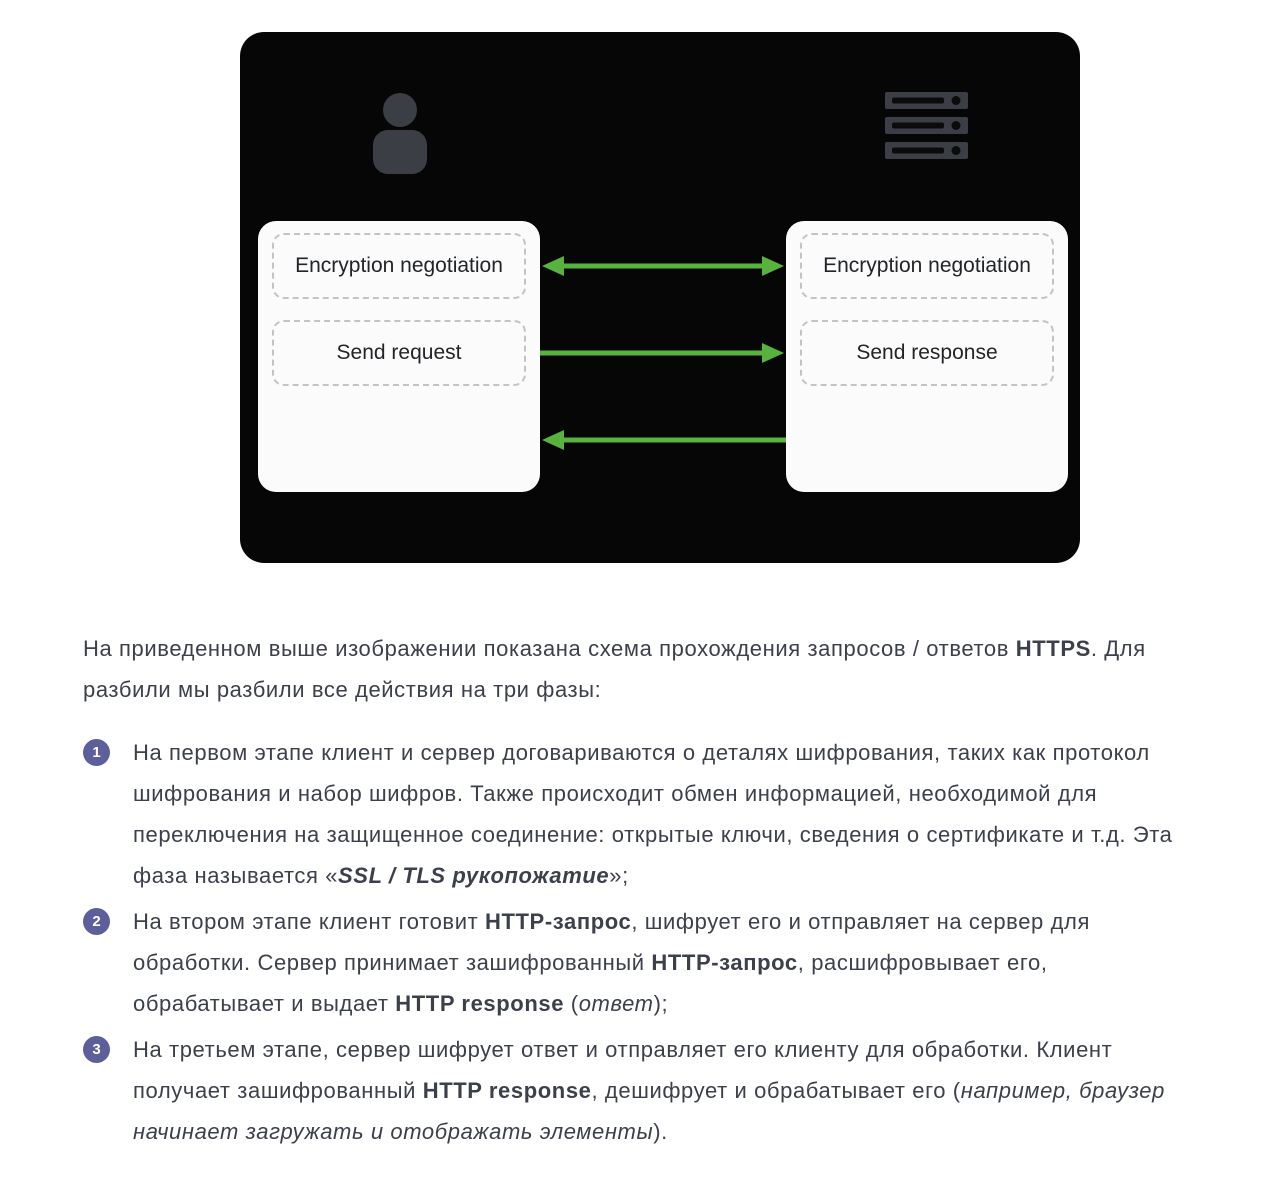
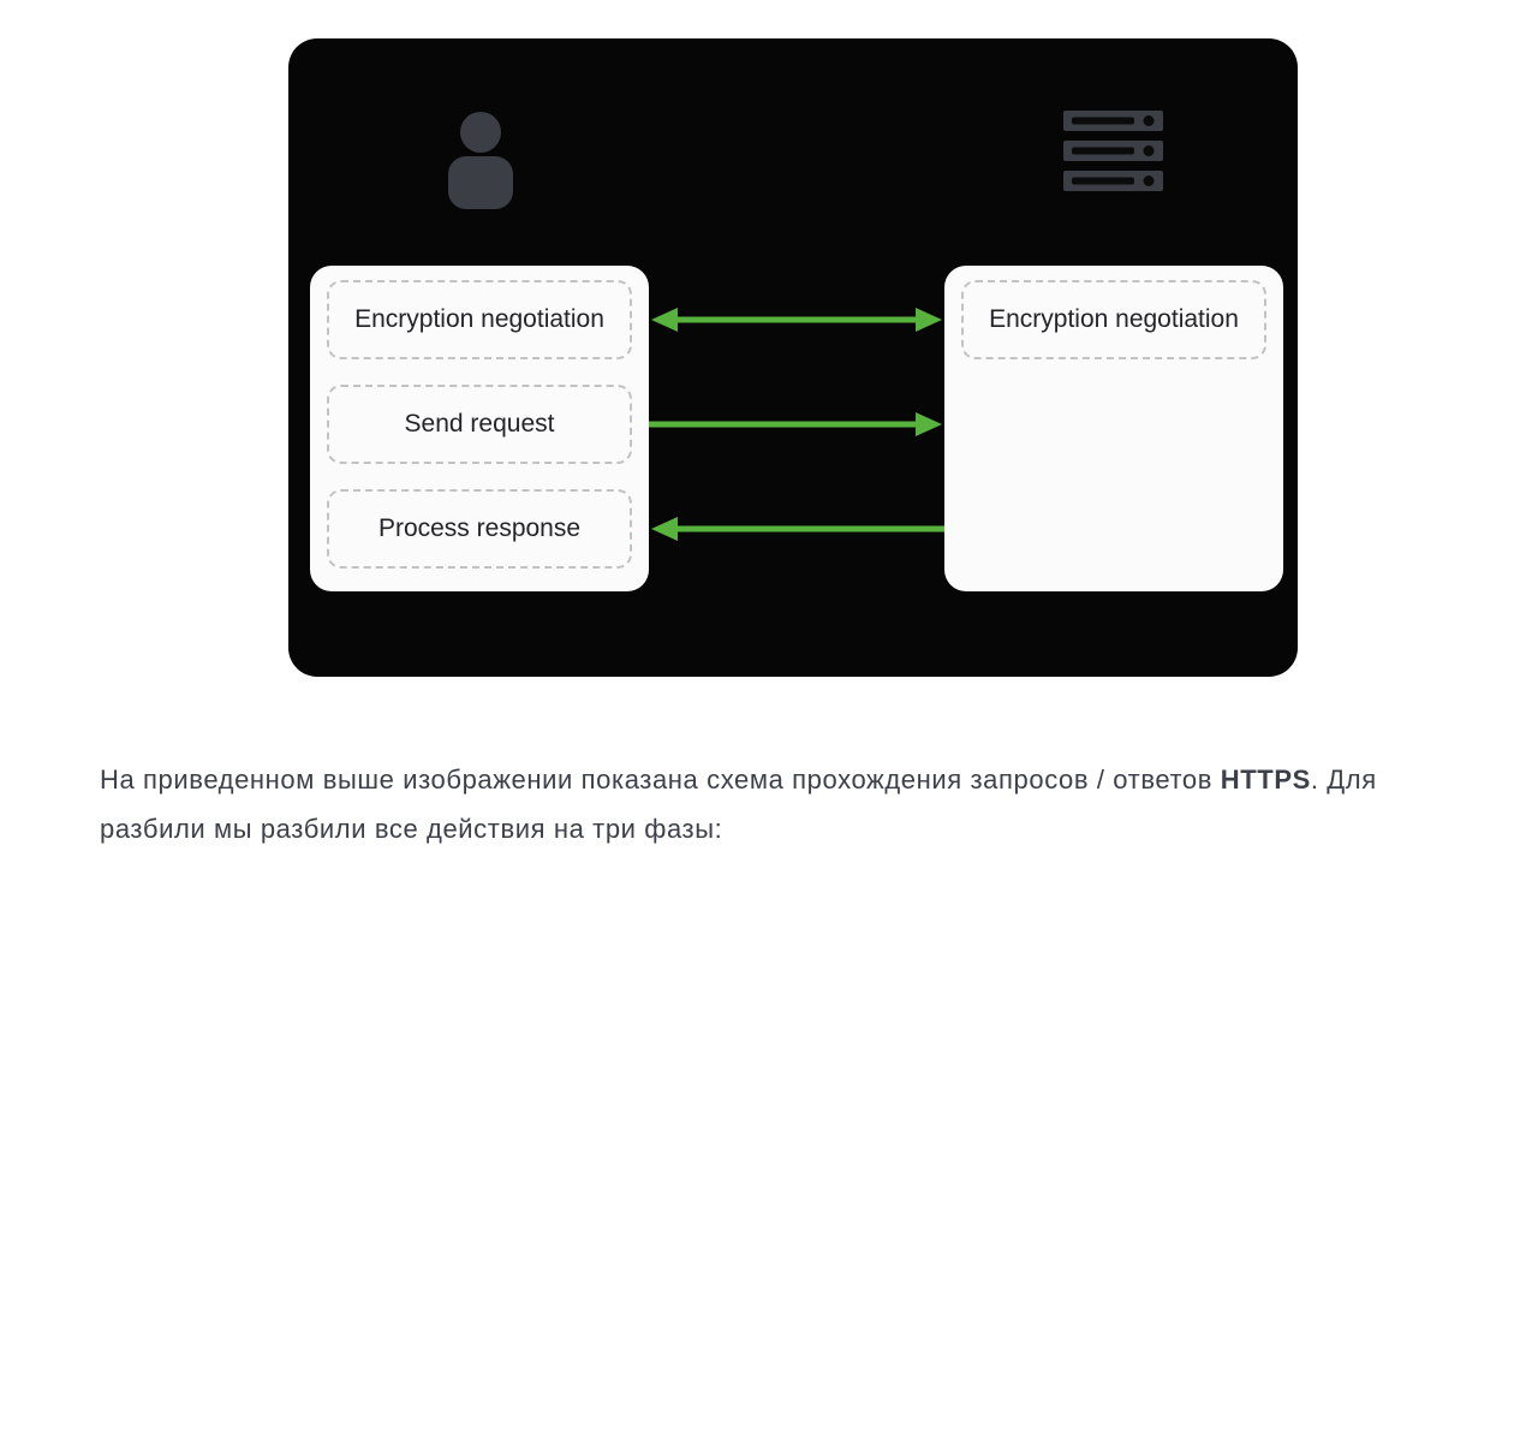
  Encryption negotiation
  Send request
+ Process response
  Encryption negotiation
- Send response
  На приведенном выше изображении показана схема прохождения запросов / ответов HTTPS. Для разбили мы разбили все действия на три фазы:
- 1
- На первом этапе клиент и сервер договариваются о деталях шифрования, таких как протокол шифрования и набор шифров. Также происходит обмен информацией, необходимой для переключения на защищенное соединение: открытые ключи, сведения о сертификате и т.д. Эта фаза называется «SSL / TLS рукопожатие»;
- 2
- На втором этапе клиент готовит HTTP-запрос, шифрует его и отправляет на сервер для обработки. Сервер принимает зашифрованный HTTP-запрос, расшифровывает его, обрабатывает и выдает HTTP response (ответ);
- 3
- На третьем этапе, сервер шифрует ответ и отправляет его клиенту для обработки. Клиент получает зашифрованный HTTP response, дешифрует и обрабатывает его (например, браузер начинает загружать и отображать элементы).
